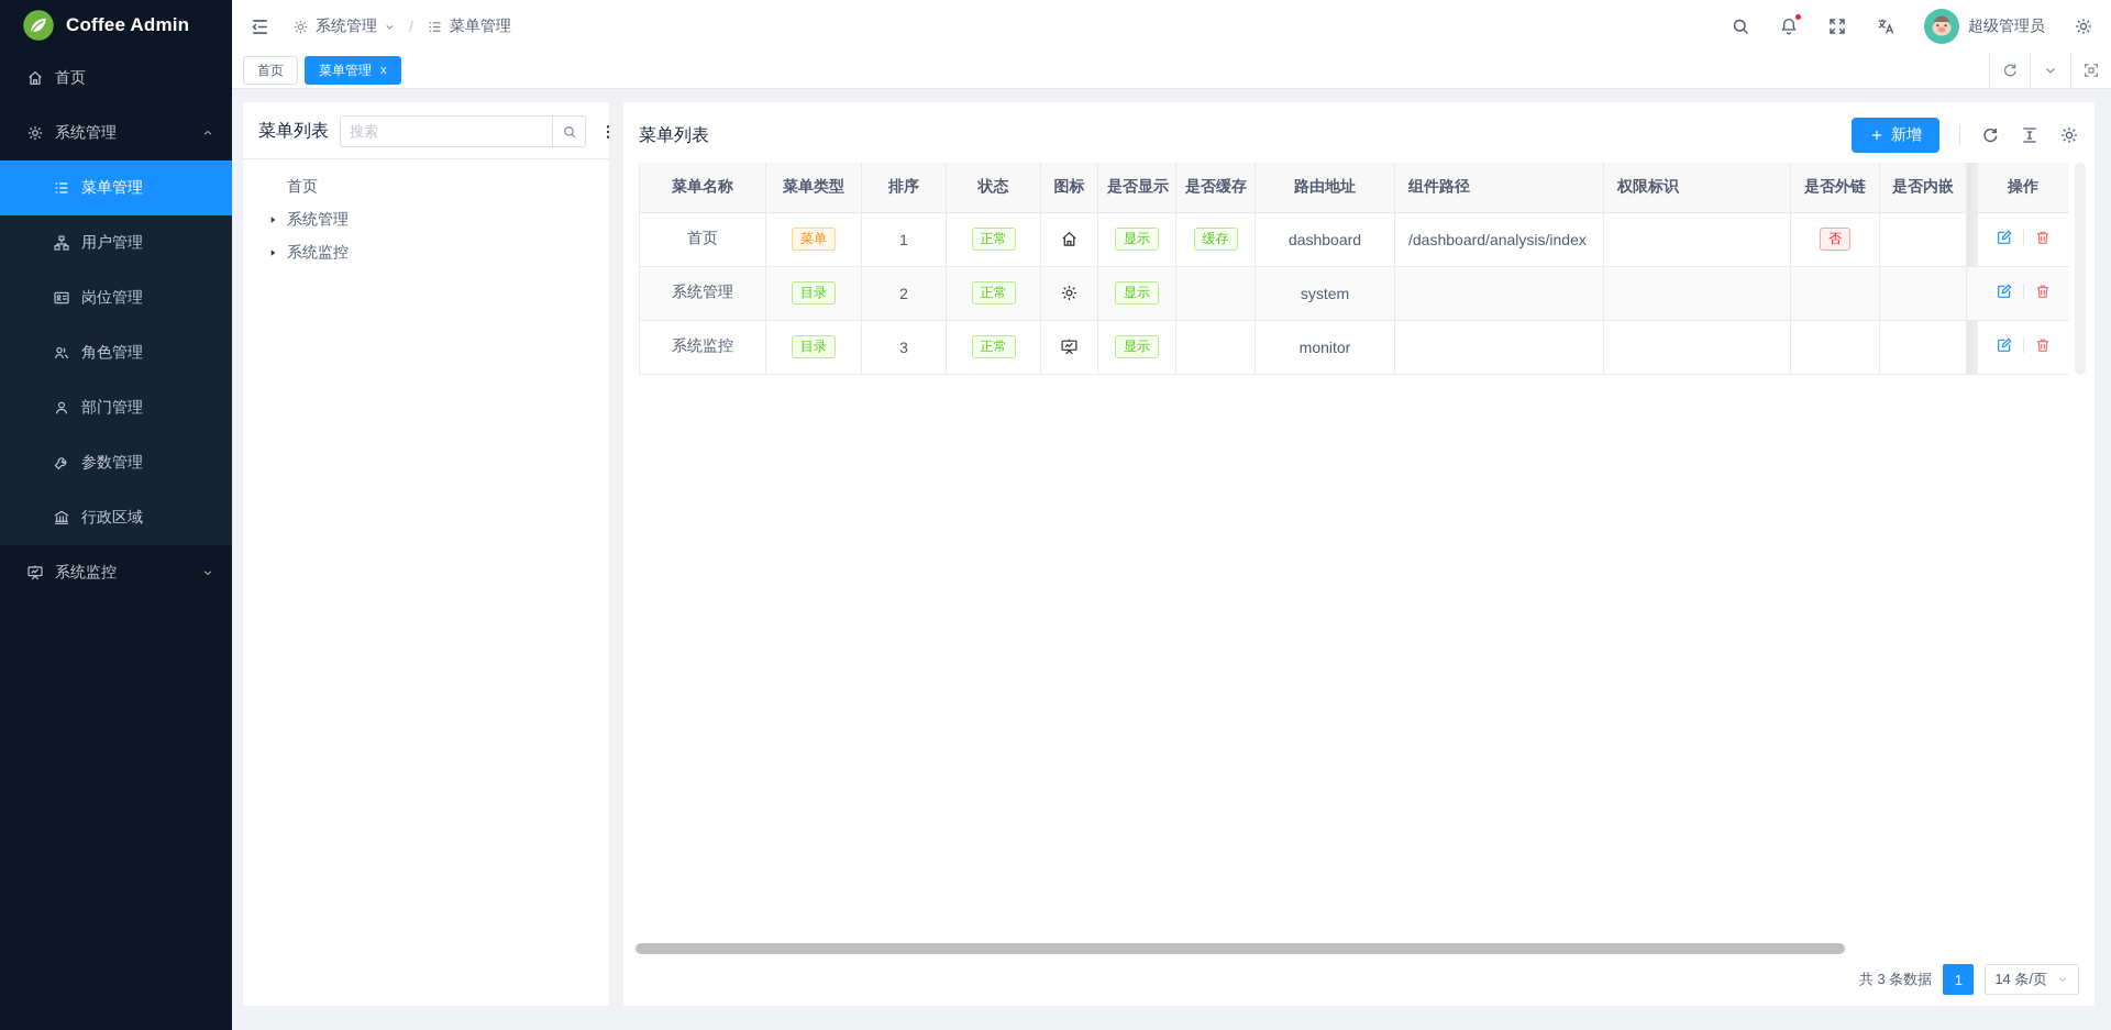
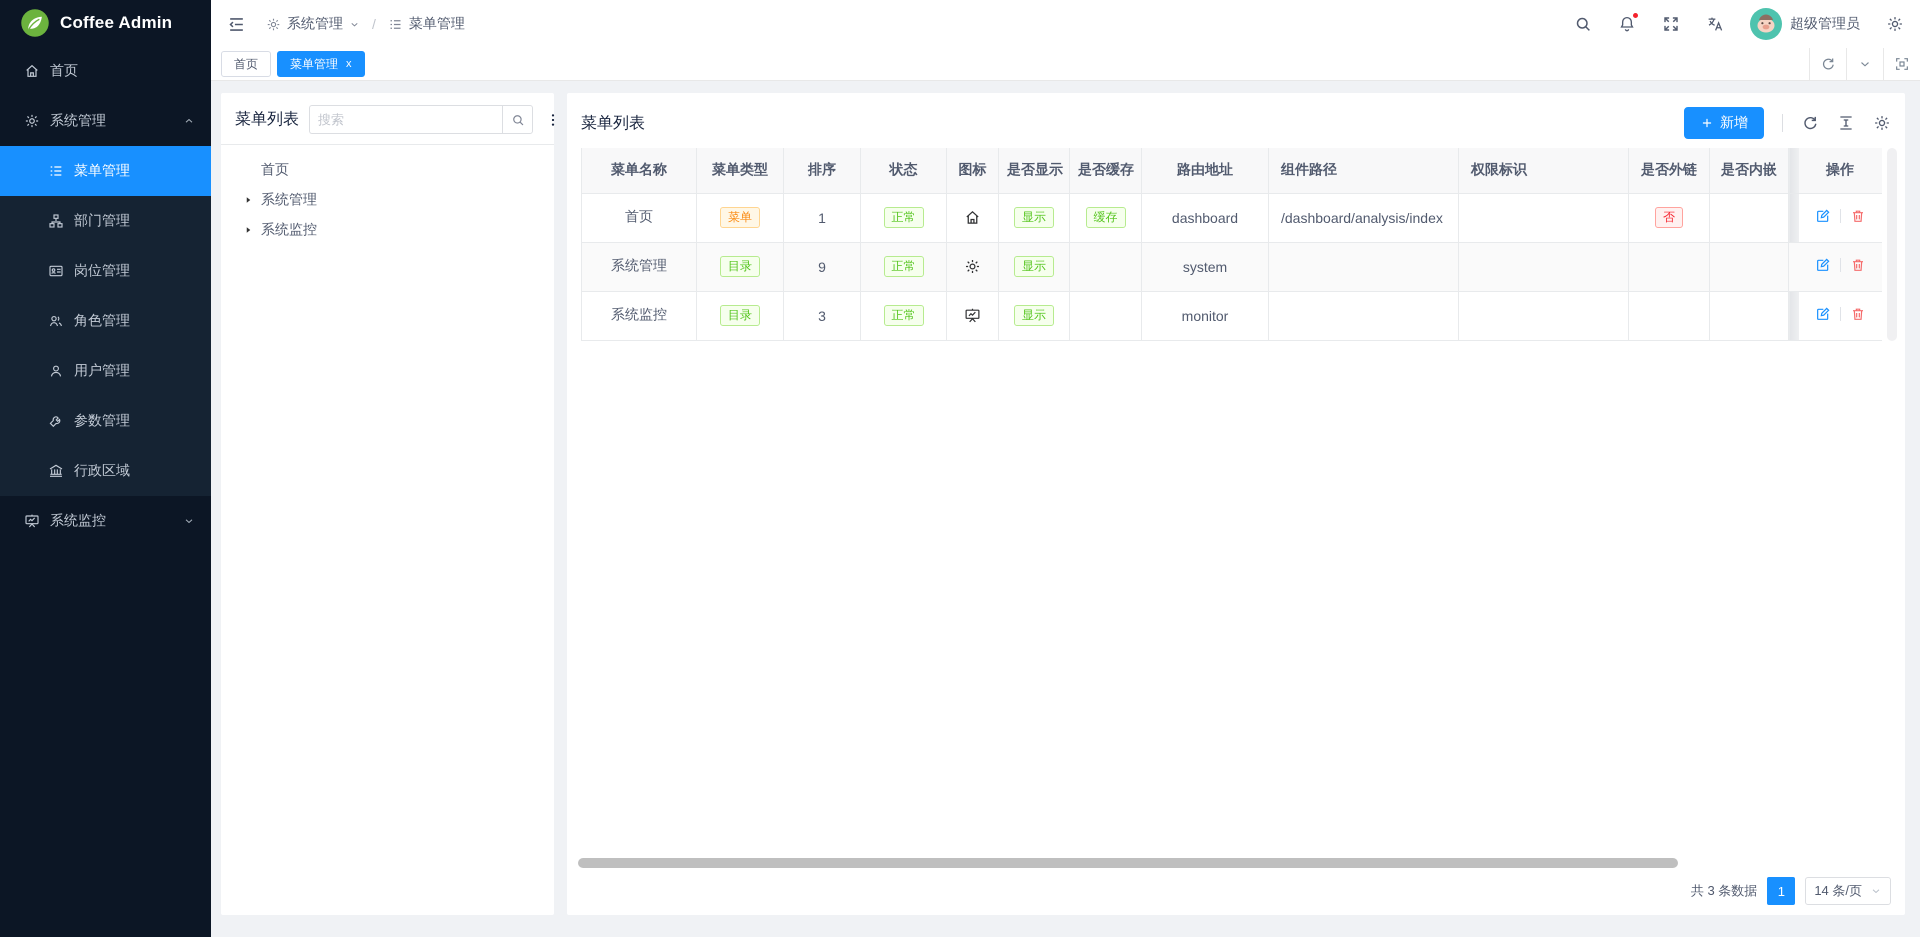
  Coffee Admin
  首页
  系统管理
  菜单管理
- 用户管理
+ 部门管理
  岗位管理
  角色管理
- 部门管理
+ 用户管理
  参数管理
  行政区域
  系统监控
  系统管理
  /
  菜单管理
  超级管理员
  首页
  菜单管理
  x
  菜单列表
  搜索
  首页
  系统管理
  系统监控
  菜单列表
  新增
  菜单名称	菜单类型	排序	状态	图标	是否显示	是否缓存	路由地址	组件路径	权限标识	是否外链	是否内嵌		操作
  首页	菜单	1	正常		显示	缓存	dashboard	/dashboard/analysis/index		否
- 系统管理	目录	2	正常		显示		system
+ 系统管理	目录	9	正常		显示		system
  系统监控	目录	3	正常		显示		monitor
  共 3 条数据
  1
  14 条/页
